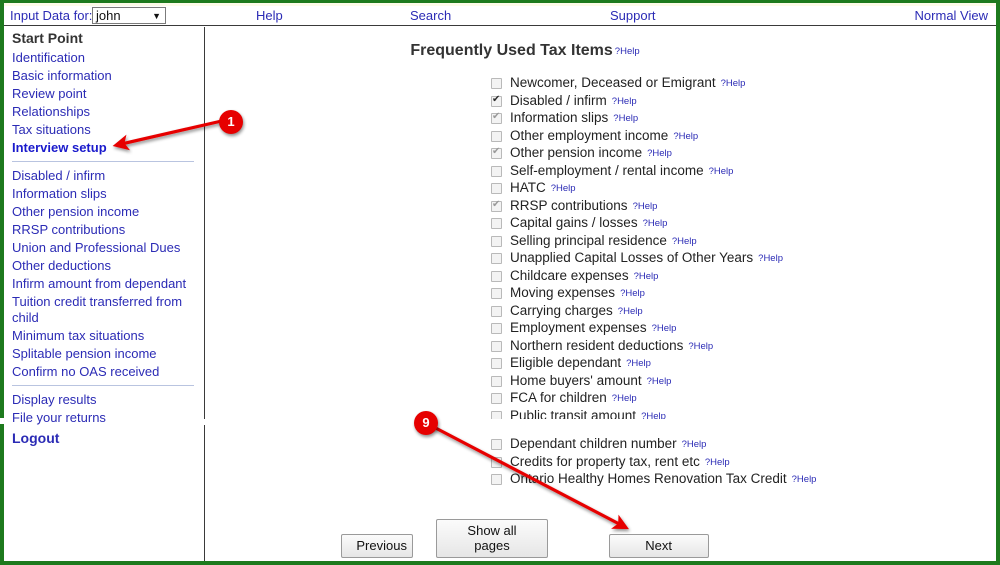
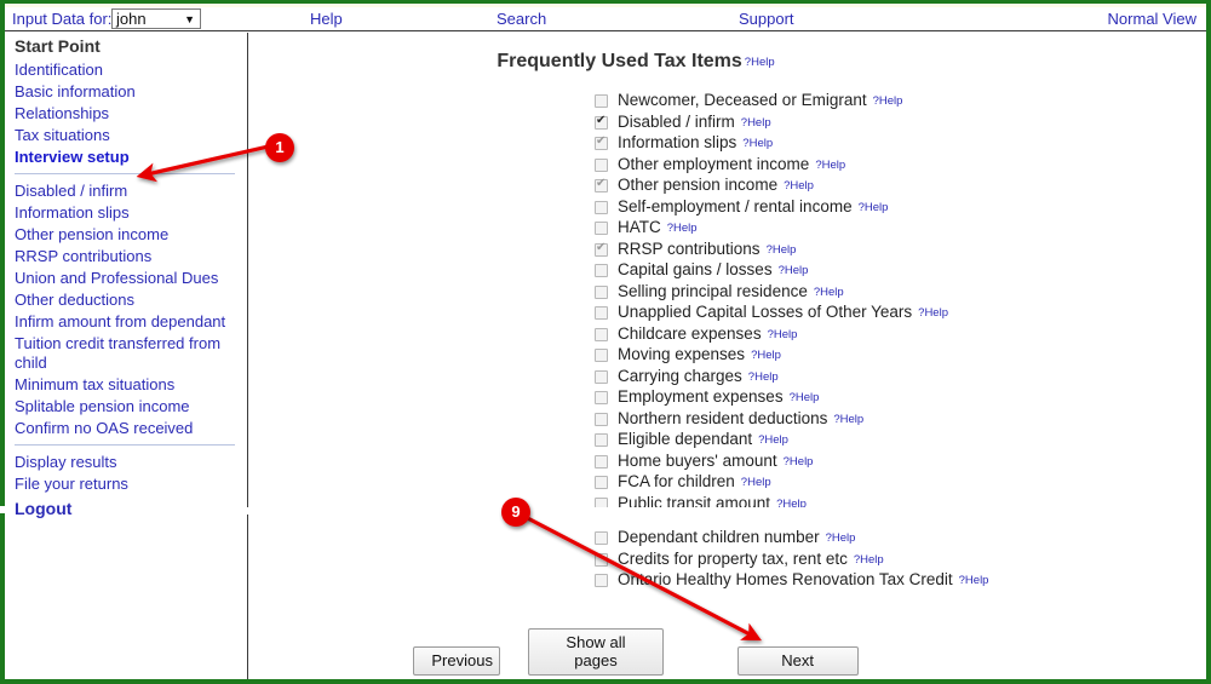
  Input Data for:
  john
  ▼
  Help
  Search
  Support
  Normal View
  Start Point
  Identification
  Basic information
- Review point
  Relationships
  Tax situations
  Interview setup
  Disabled / infirm
  Information slips
  Other pension income
  RRSP contributions
  Union and Professional Dues
  Other deductions
  Infirm amount from dependant
  Tuition credit transferred from child
  Minimum tax situations
  Splitable pension income
  Confirm no OAS received
  Display results
  File your returns
  Logout
  Frequently Used Tax Items ?Help
  Newcomer, Deceased or Emigrant ?Help
  Disabled / infirm ?Help
  Information slips ?Help
  Other employment income ?Help
  Other pension income ?Help
  Self-employment / rental income ?Help
  HATC ?Help
  RRSP contributions ?Help
  Capital gains / losses ?Help
  Selling principal residence ?Help
  Unapplied Capital Losses of Other Years ?Help
  Childcare expenses ?Help
  Moving expenses ?Help
  Carrying charges ?Help
  Employment expenses ?Help
  Northern resident deductions ?Help
  Eligible dependant ?Help
  Home buyers' amount ?Help
  FCA for children ?Help
  Public transit amount ?Help
  Dependant children number ?Help
  Credits for property tax, rent etc ?Help
  Onrio Healthy Homes Renovation Tax Credit ?Help
  Previous Show all pages Next
  1
  9
